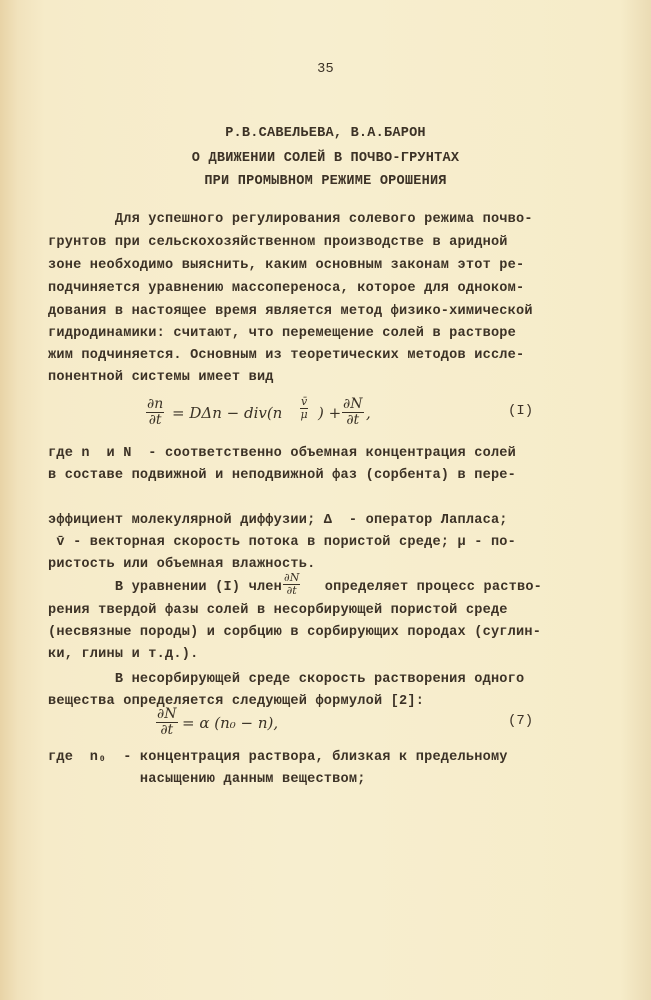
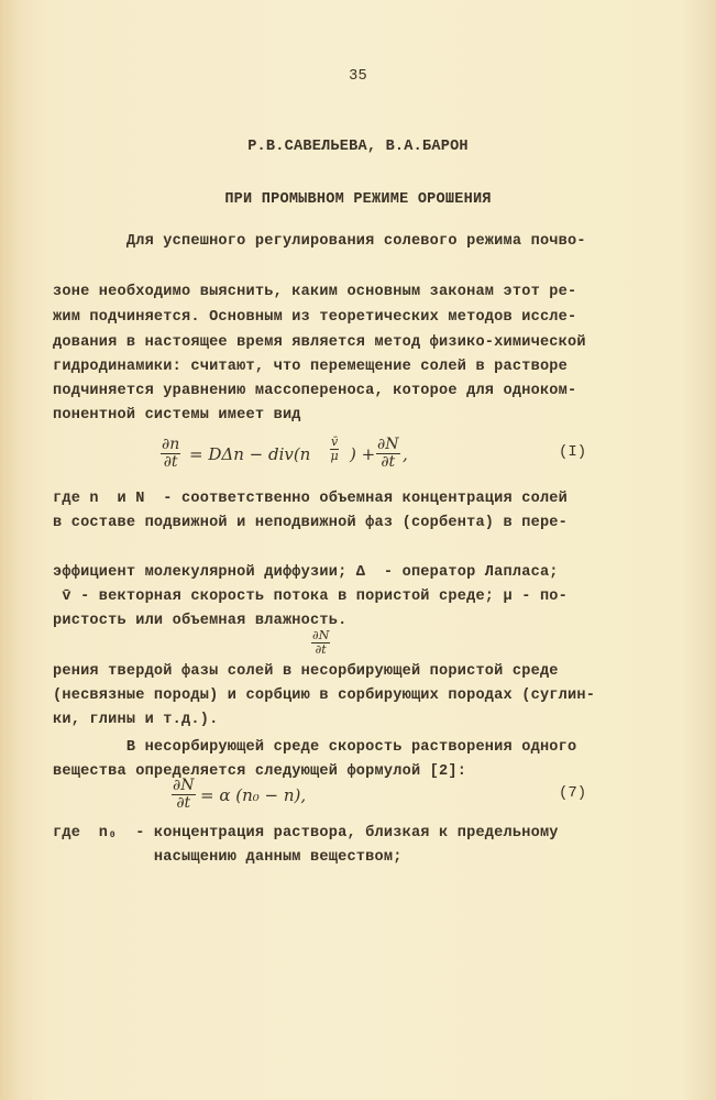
  35
  Р.В.САВЕЛЬЕВА, В.А.БАРОН
- О ДВИЖЕНИИ СОЛЕЙ В ПОЧВО-ГРУНТАХ
  ПРИ ПРОМЫВНОМ РЕЖИМЕ ОРОШЕНИЯ
  Для успешного регулирования солевого режима почво-
- грунтов при сельскохозяйственном производстве в аридной
  зоне необходимо выяснить, каким основным законам этот ре-
- подчиняется уравнению массопереноса, которое для одноком-
+ жим подчиняется. Основным из теоретических методов иссле-
  дования в настоящее время является метод физико-химической
  гидродинамики: считают, что перемещение солей в растворе
- жим подчиняется. Основным из теоретических методов иссле-
+ подчиняется уравнению массопереноса, которое для одноком-
  понентной системы имеет вид
  ∂n
  ∂t
  = DΔn − div(n
  v̄
  μ
  ) +
  ∂N
  ∂t
  ,
  (I)
  где n и N - соответственно объемная концентрация солей
  в составе подвижной и неподвижной фаз (сорбента) в пере-
  эффициент молекулярной диффузии; Δ - оператор Лапласа;
  v̄ - векторная скорость потока в пористой среде; μ - по-
  ристость или объемная влажность.
- В уравнении (I) член определяет процесс раство-
  ∂N
  ∂t
  рения твердой фазы солей в несорбирующей пористой среде
  (несвязные породы) и сорбцию в сорбирующих породах (суглин-
  ки, глины и т.д.).
  В несорбирующей среде скорость растворения одного
  вещества определяется следующей формулой [2]:
  ∂N
  ∂t
  = α (n₀ − n),
  (7)
  где n₀ - концентрация раствора, близкая к предельному
  насыщению данным веществом;
